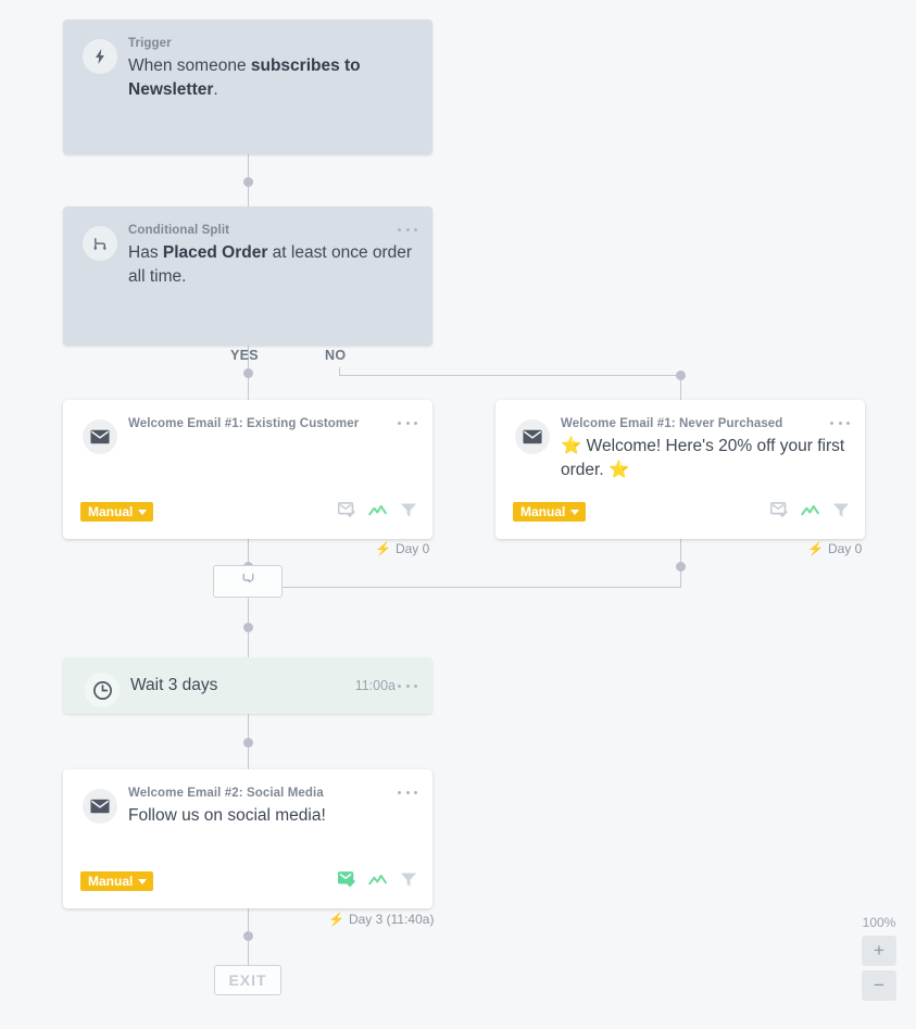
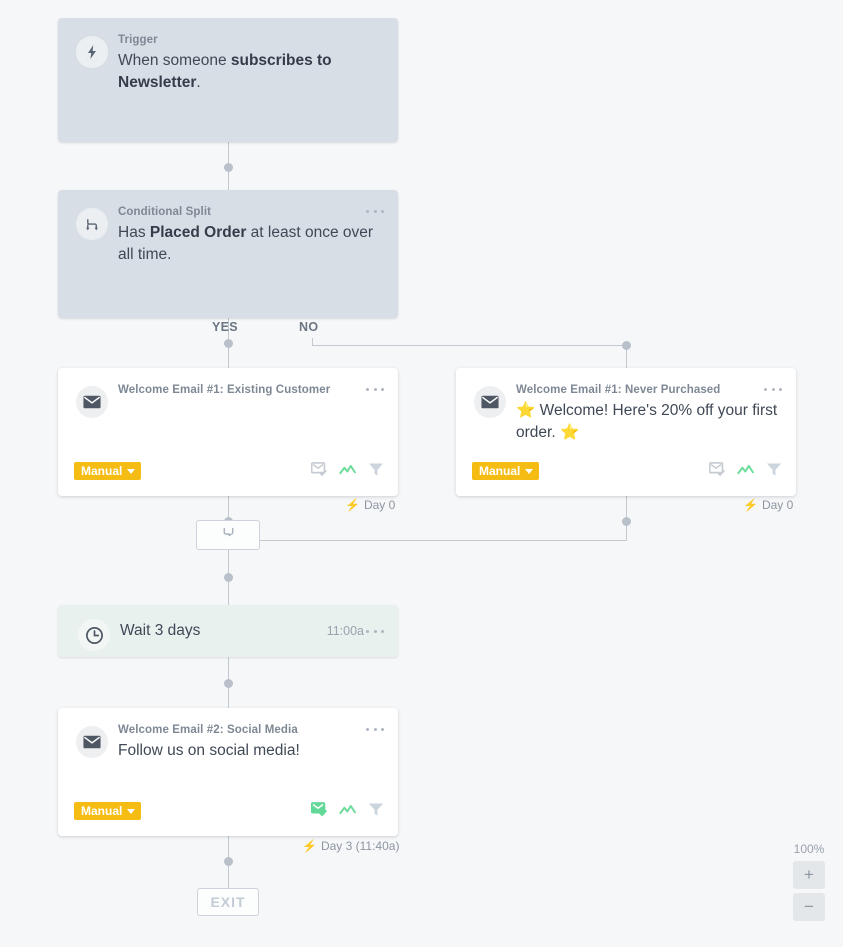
  Trigger
  When someone subscribes to Newsletter.
  Conditional Split
- Has Placed Order at least once order all time.
+ Has Placed Order at least once over all time.
  YES
  NO
  Welcome Email #1: Existing Customer
  Manual
  ⚡
  Day 0
  Welcome Email #1: Never Purchased
  ⭐ Welcome! Here's 20% off your first order. ⭐
  Manual
  ⚡
  Day 0
  Wait 3 days
  11:00a
  Welcome Email #2: Social Media
  Follow us on social media!
  Manual
  ⚡
  Day 3 (11:40a)
  EXIT
  100%
  +
  −
